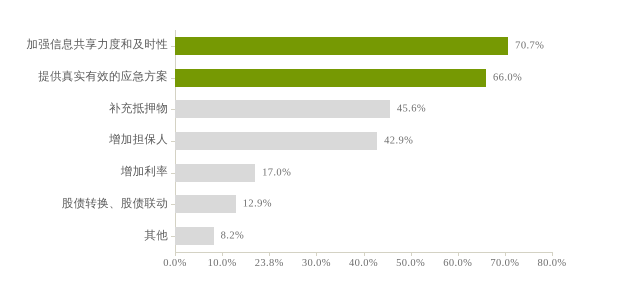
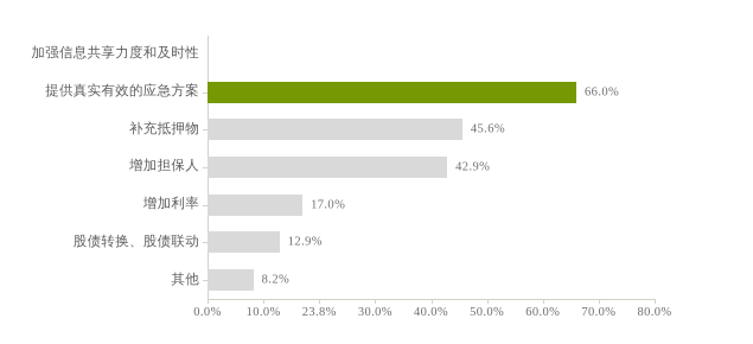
  加强信息共享力度和及时性
  提供真实有效的应急方案
  补充抵押物
  增加担保人
  增加利率
  股债转换、股债联动
  其他
- 70.7%
  66.0%
  45.6%
  42.9%
  17.0%
  12.9%
  8.2%
  0.0%
  10.0%
  23.8%
  30.0%
  40.0%
  50.0%
  60.0%
  70.0%
  80.0%
